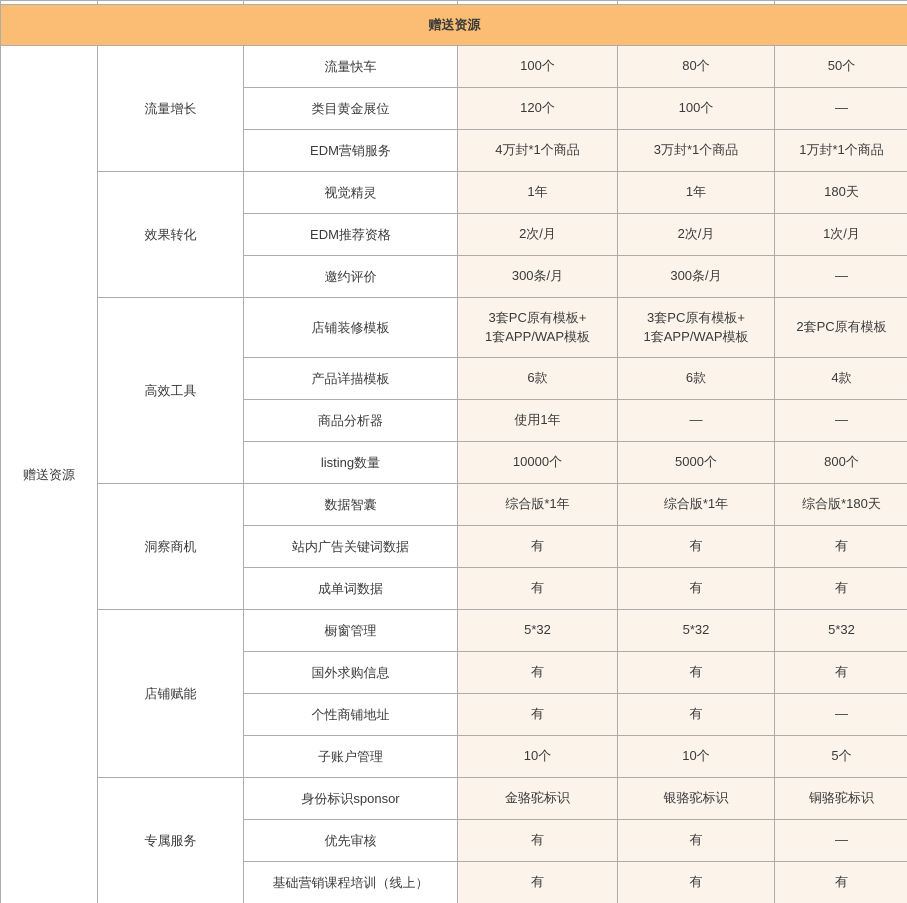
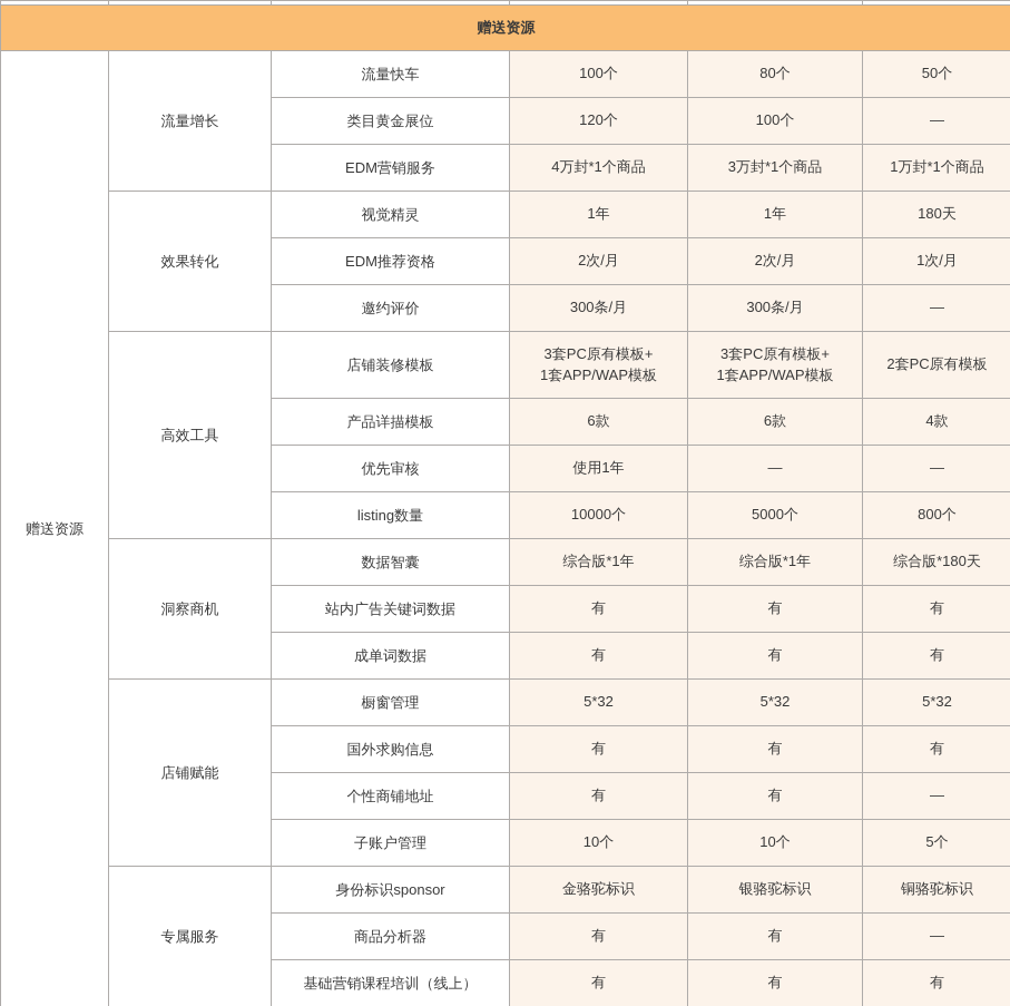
  赠送资源
  赠送资源	流量增长	流量快车	100个	80个	50个
  类目黄金展位	120个	100个	—
  EDM营销服务	4万封*1个商品	3万封*1个商品	1万封*1个商品
  效果转化	视觉精灵	1年	1年	180天
  EDM推荐资格	2次/月	2次/月	1次/月
  邀约评价	300条/月	300条/月	—
  高效工具	店铺装修模板	3套PC原有模板+ 1套APP/WAP模板	3套PC原有模板+ 1套APP/WAP模板	2套PC原有模板
  产品详描模板	6款	6款	4款
- 商品分析器	使用1年	—	—
+ 优先审核	使用1年	—	—
  listing数量	10000个	5000个	800个
  洞察商机	数据智囊	综合版*1年	综合版*1年	综合版*180天
  站内广告关键词数据	有	有	有
  成单词数据	有	有	有
  店铺赋能	橱窗管理	5*32	5*32	5*32
  国外求购信息	有	有	有
  个性商铺地址	有	有	—
  子账户管理	10个	10个	5个
  专属服务	身份标识sponsor	金骆驼标识	银骆驼标识	铜骆驼标识
- 优先审核	有	有	—
+ 商品分析器	有	有	—
  基础营销课程培训（线上）	有	有	有
